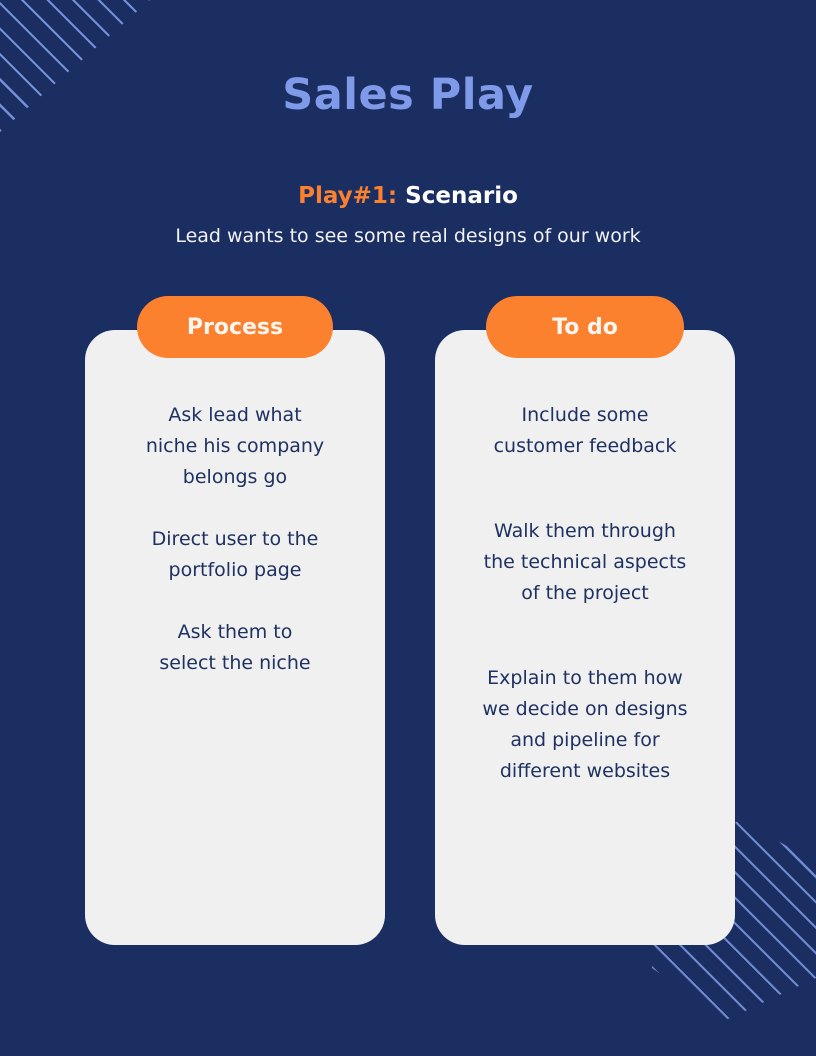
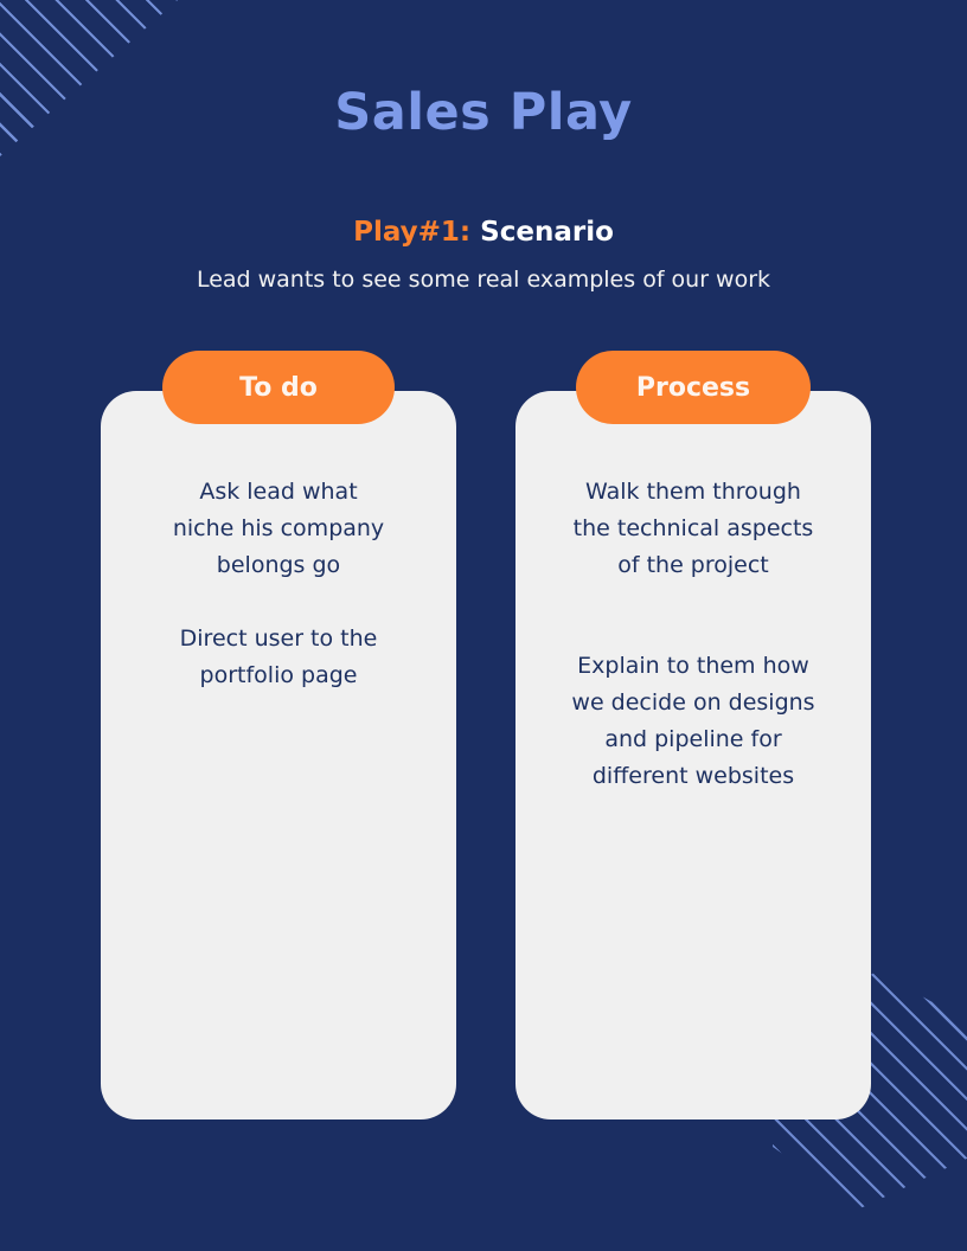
  Sales Play
  Play#1: Scenario
- Lead wants to see some real designs of our work
+ Lead wants to see some real examples of our work
- Process
+ To do
  Ask lead what
  niche his company
  belongs go
  Direct user to the
  portfolio page
- Ask them to
- select the niche
- To do
+ Process
- Include some
- customer feedback
  Walk them through
  the technical aspects
  of the project
  Explain to them how
  we decide on designs
  and pipeline for
  different websites
